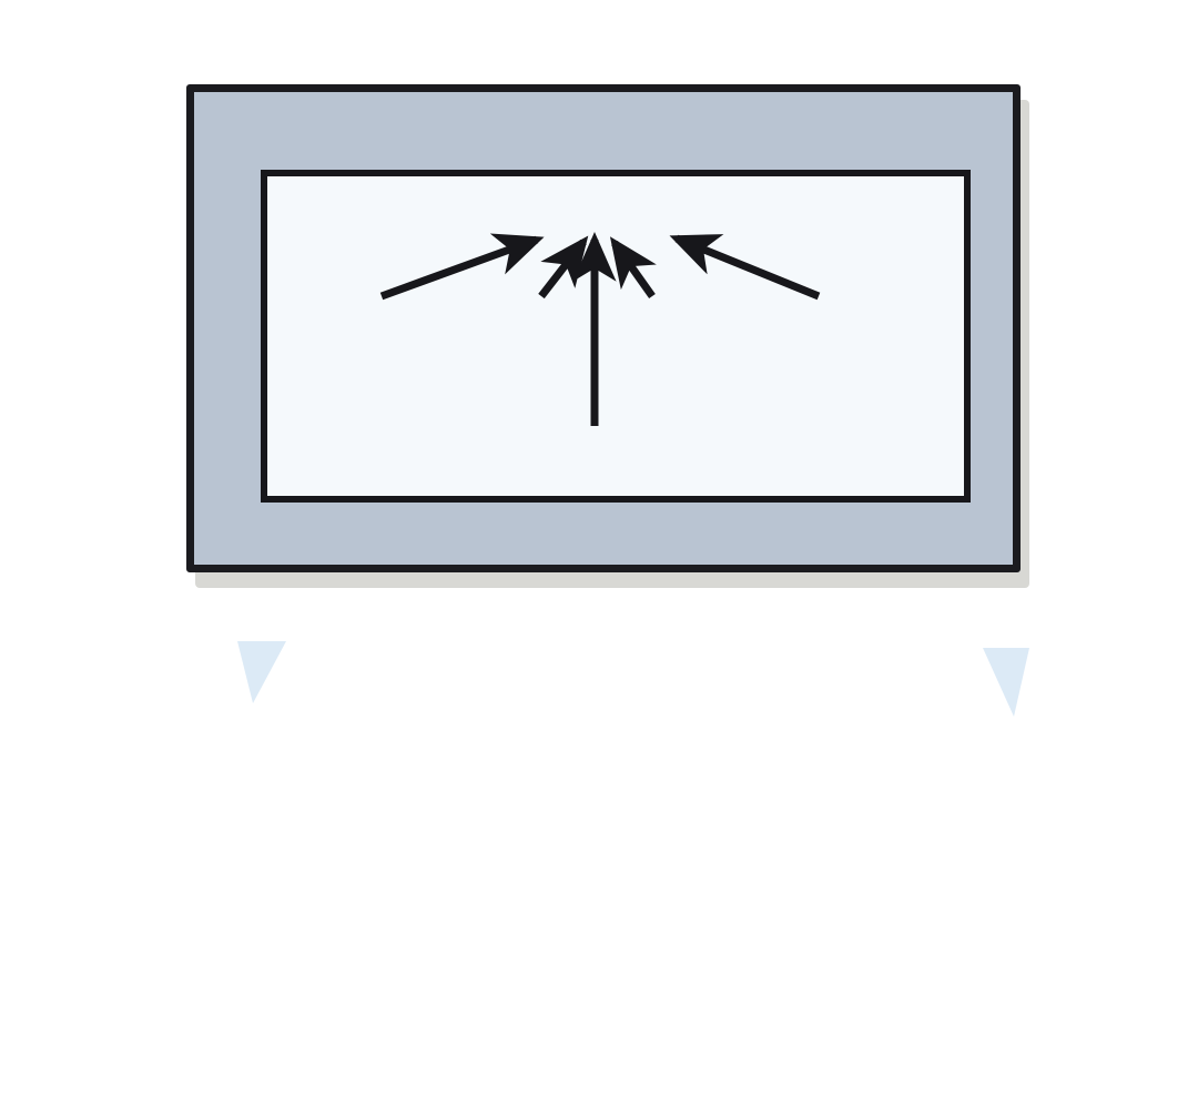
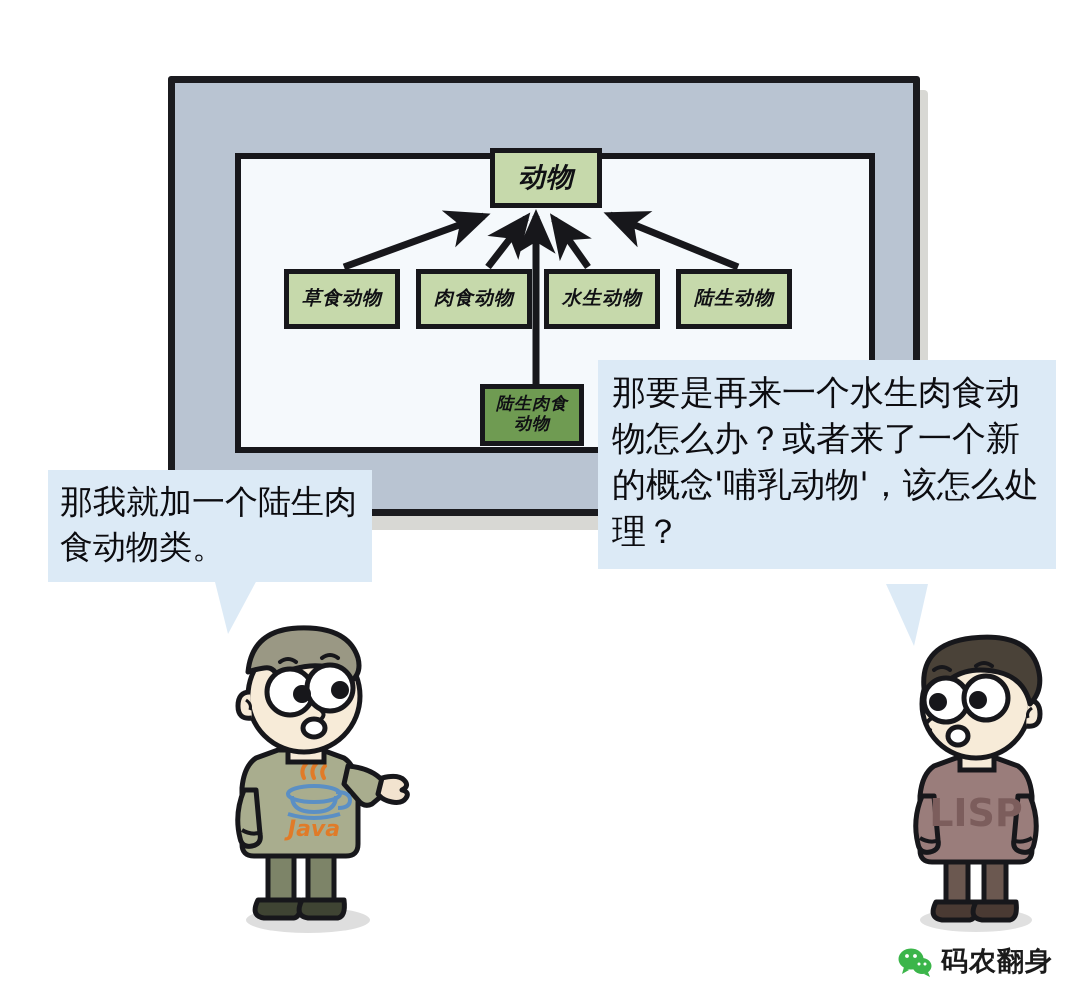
+ 动物
+ 草食动物
+ 肉食动物
+ 水生动物
+ 陆生动物
+ 陆生肉食动物
+ 那我就加一个陆生肉食动物类。
+ 那要是再来一个水生肉食动物怎么办？或者来了一个新的概念'哺乳动物'，该怎么处理？
+ Java
+ LISP
+ 码农翻身
